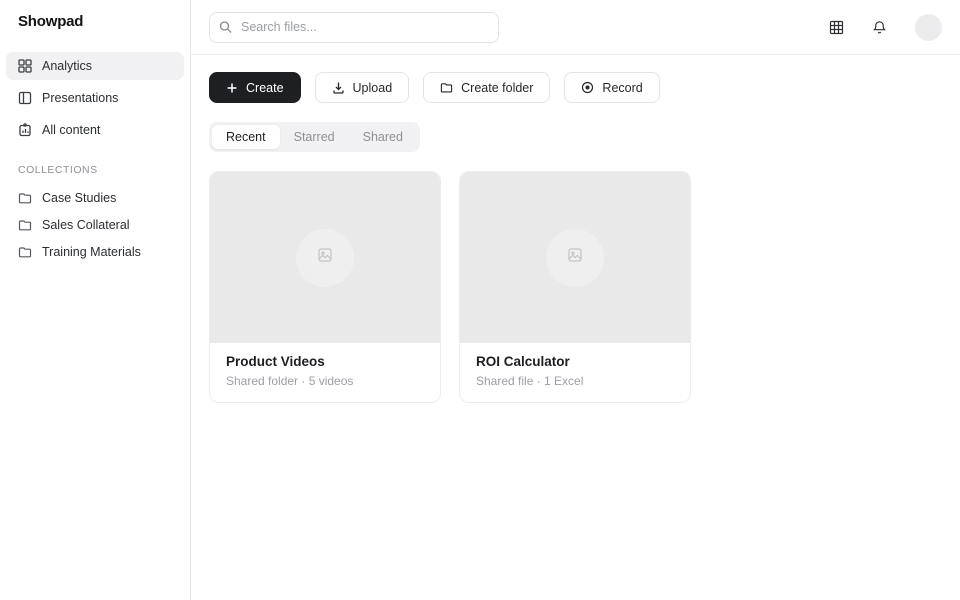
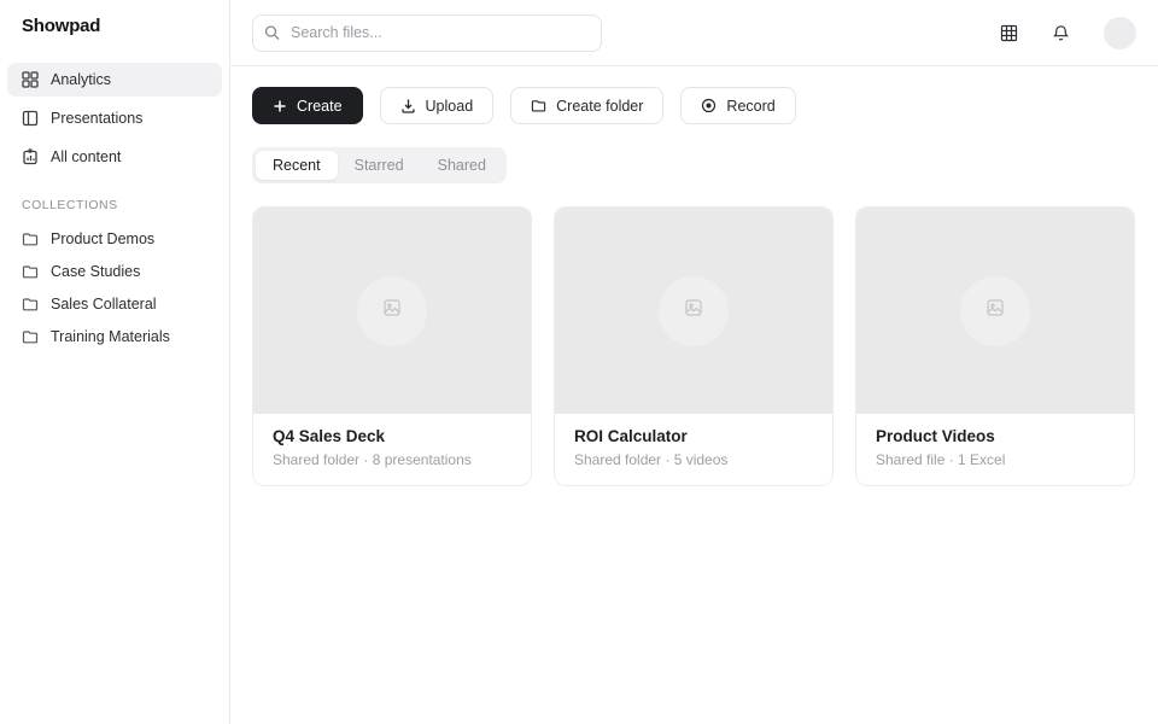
  Showpad
  Analytics
  Presentations
  All content
  COLLECTIONS
+ Product Demos
  Case Studies
  Sales Collateral
  Training Materials
  Search files...
  Create
  Upload
  Create folder
  Record
  Recent
  Starred
  Shared
+ Q4 Sales Deck
+ Shared folder · 8 presentations
- Product Videos
+ ROI Calculator
  Shared folder · 5 videos
- ROI Calculator
+ Product Videos
  Shared file · 1 Excel
